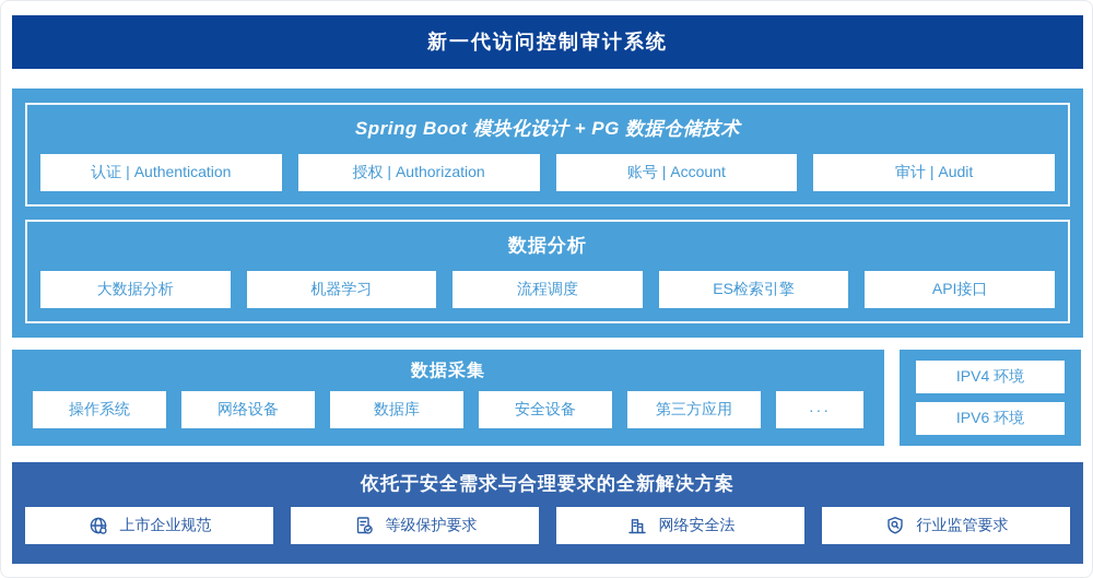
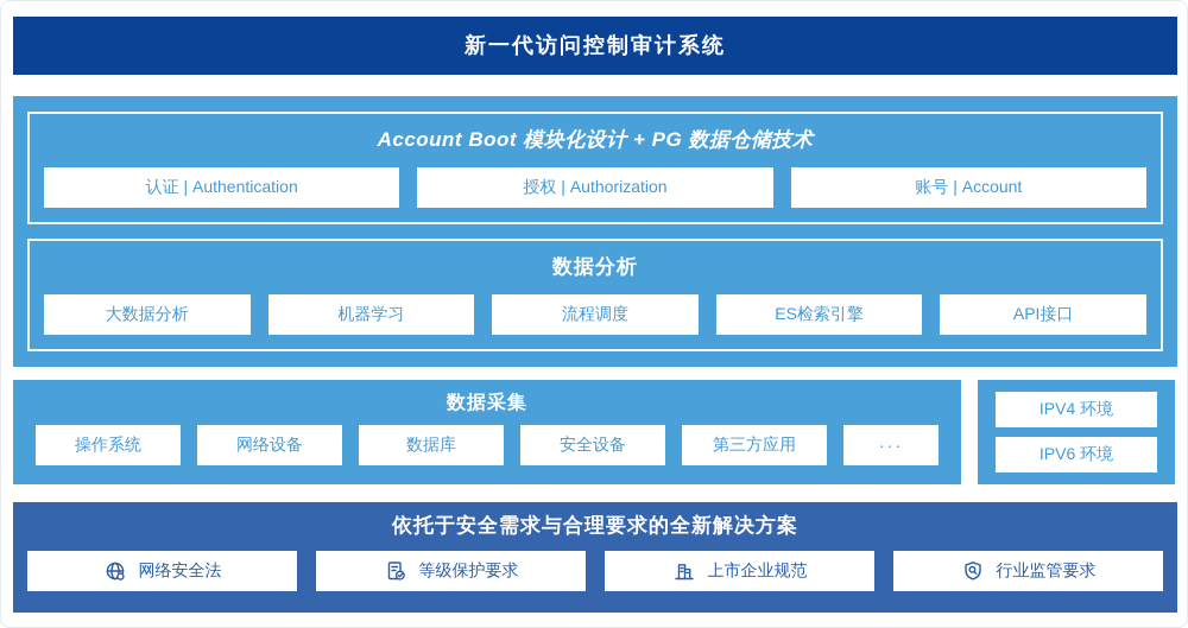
  新一代访问控制审计系统
- Spring Boot 模块化设计 + PG 数据仓储技术
+ Account Boot 模块化设计 + PG 数据仓储技术
  认证 | Authentication
  授权 | Authorization
  账号 | Account
- 审计 | Audit
  数据分析
  大数据分析
  机器学习
  流程调度
  ES检索引擎
  API接口
  数据采集
  操作系统
  网络设备
  数据库
  安全设备
  第三方应用
  ···
  IPV4 环境
  IPV6 环境
  依托于安全需求与合理要求的全新解决方案
- 上市企业规范
+ 网络安全法
  等级保护要求
- 网络安全法
+ 上市企业规范
  行业监管要求
